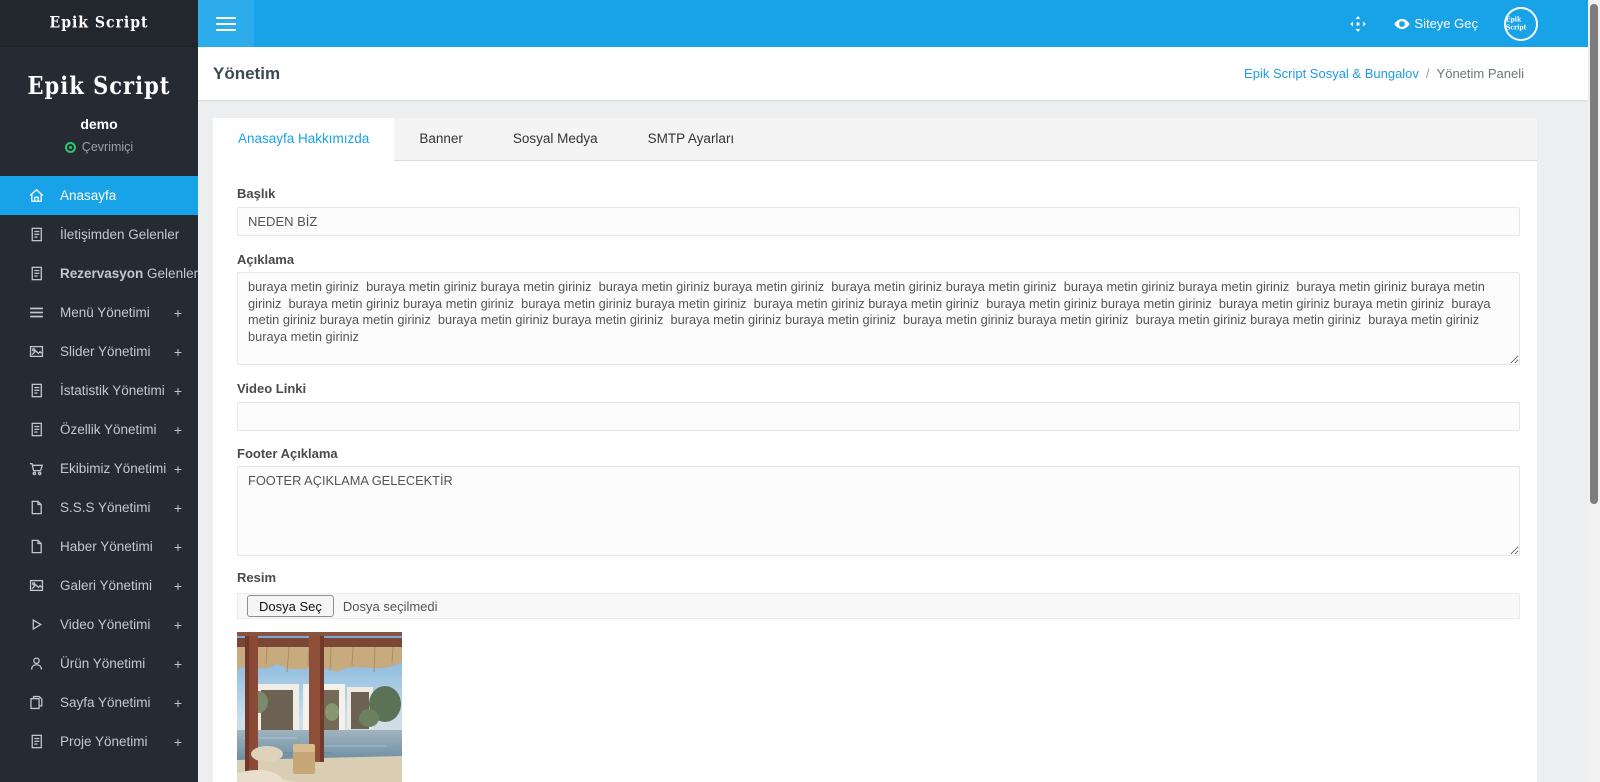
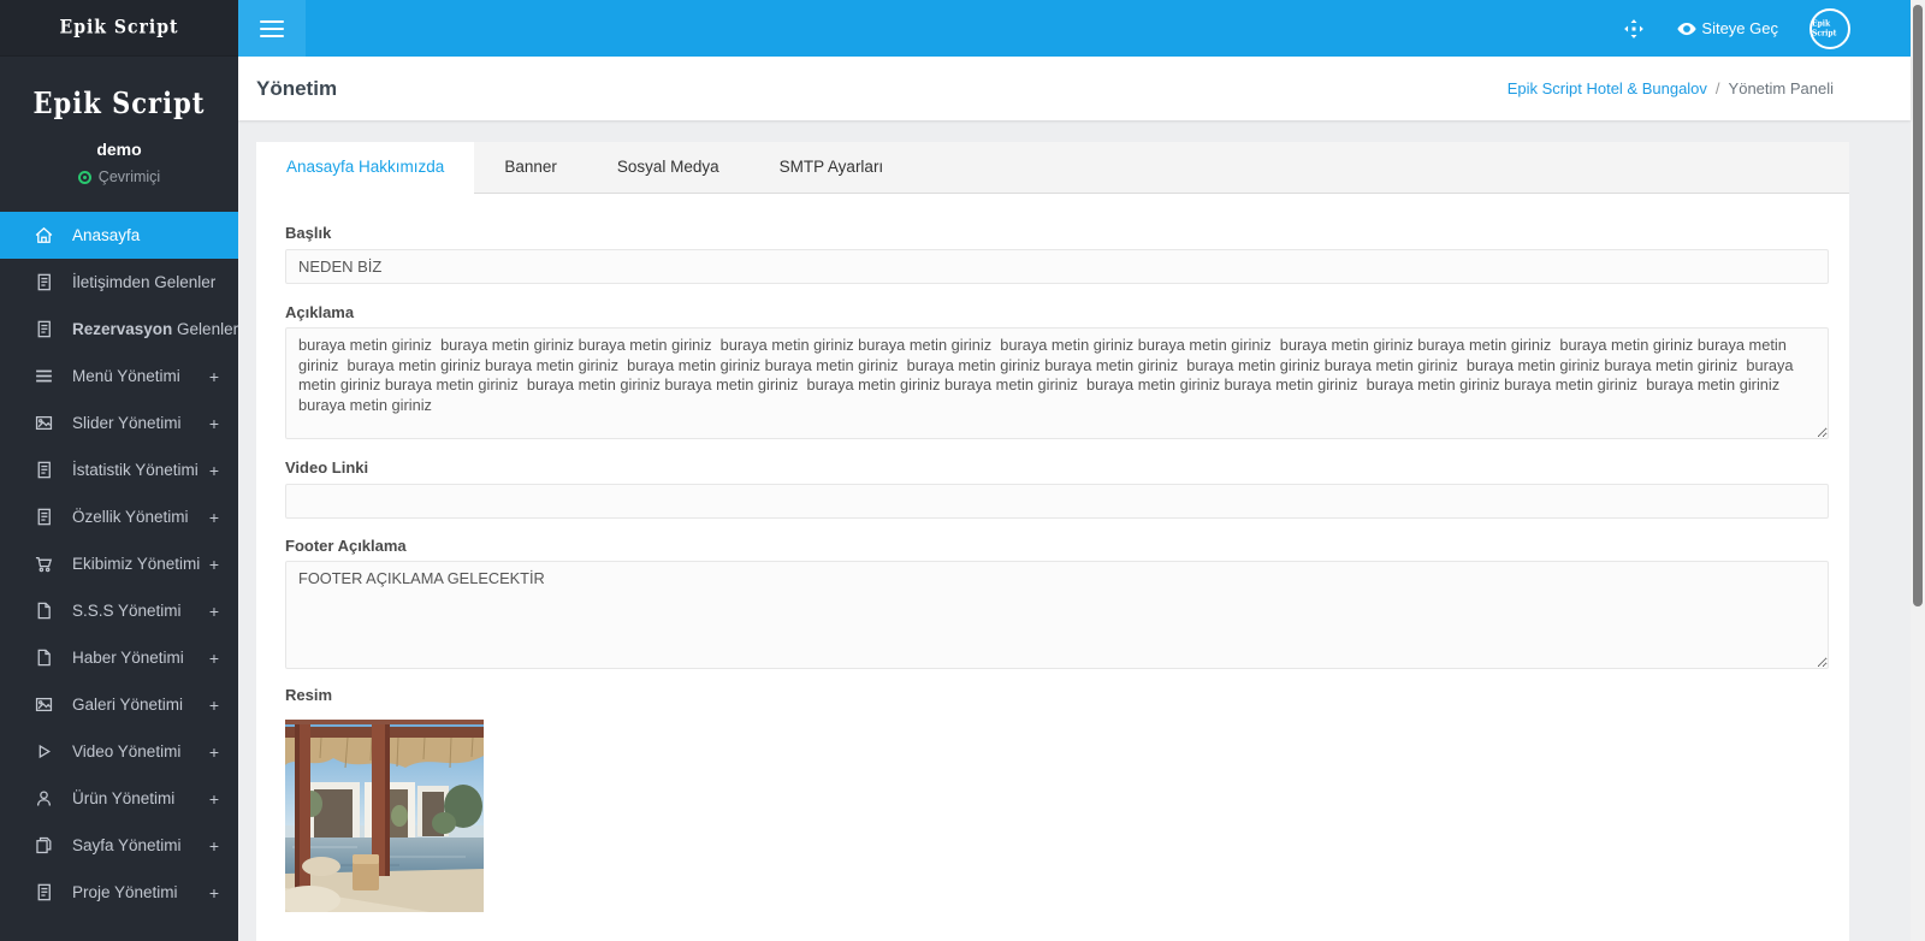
  Epik Script
  Epik Script
  demo
  Çevrimiçi
  Anasayfa
  İletişimden Gelenler
  Rezervasyon Gelenler
  Menü Yönetimi
  +
  Slider Yönetimi
  +
  İstatistik Yönetimi
  +
  Özellik Yönetimi
  +
  Ekibimiz Yönetimi
  +
  S.S.S Yönetimi
  +
  Haber Yönetimi
  +
  Galeri Yönetimi
  +
  Video Yönetimi
  +
  Ürün Yönetimi
  +
  Sayfa Yönetimi
  +
  Proje Yönetimi
  +
  Siteye Geç
  Epik Script
  Yönetim
- Epik Script Sosyal & Bungalov
+ Epik Script Hotel & Bungalov
  /
  Yönetim Paneli
  Anasayfa Hakkımızda
  Banner
  Sosyal Medya
  SMTP Ayarları
  Başlık
  NEDEN BİZ
  Açıklama
  Video Linki
  Footer Açıklama
  FOOTER AÇIKLAMA GELECEKTİR
  Resim
- Dosya Seç
- Dosya seçilmedi
